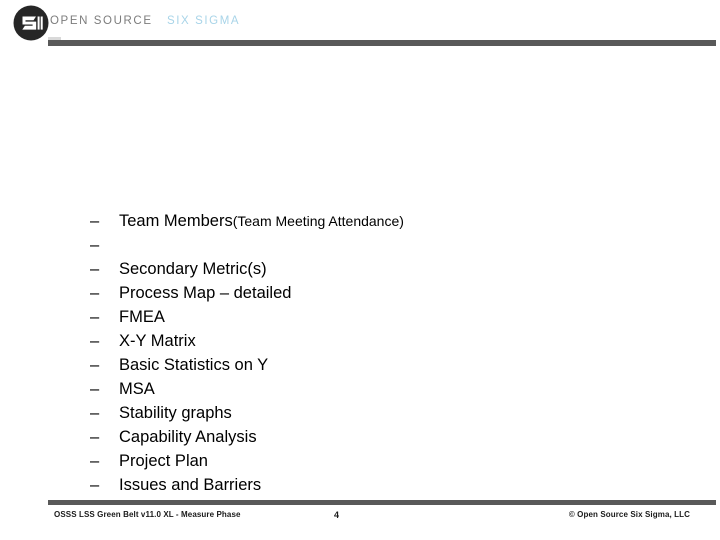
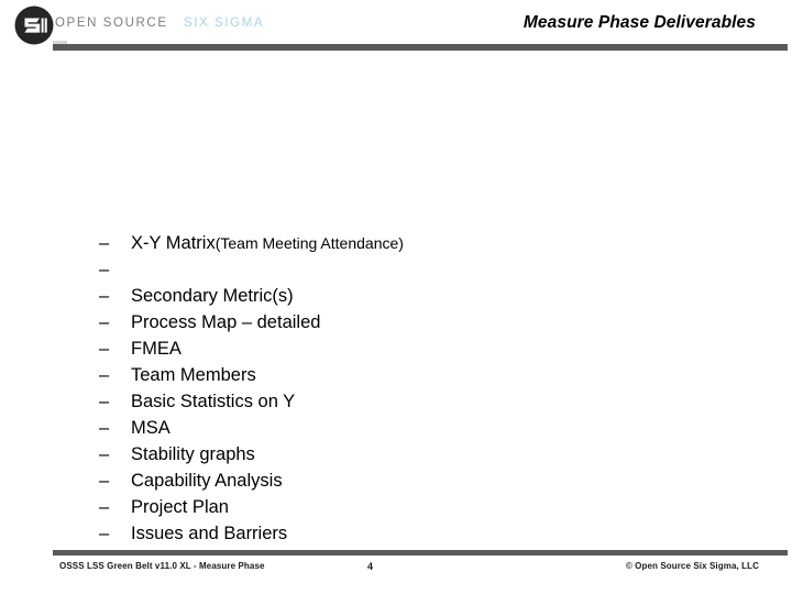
  OPEN SOURCE SIX SIGMA
+ Measure Phase Deliverables
  –
- Team Members
+ X-Y Matrix
  (Team Meeting Attendance)
  –
  –
  Secondary Metric(s)
  –
  Process Map – detailed
  –
  FMEA
  –
- X-Y Matrix
+ Team Members
  –
  Basic Statistics on Y
  –
  MSA
  –
  Stability graphs
  –
  Capability Analysis
  –
  Project Plan
  –
  Issues and Barriers
  OSSS LSS Green Belt v11.0 XL - Measure Phase
  4
  © Open Source Six Sigma, LLC
